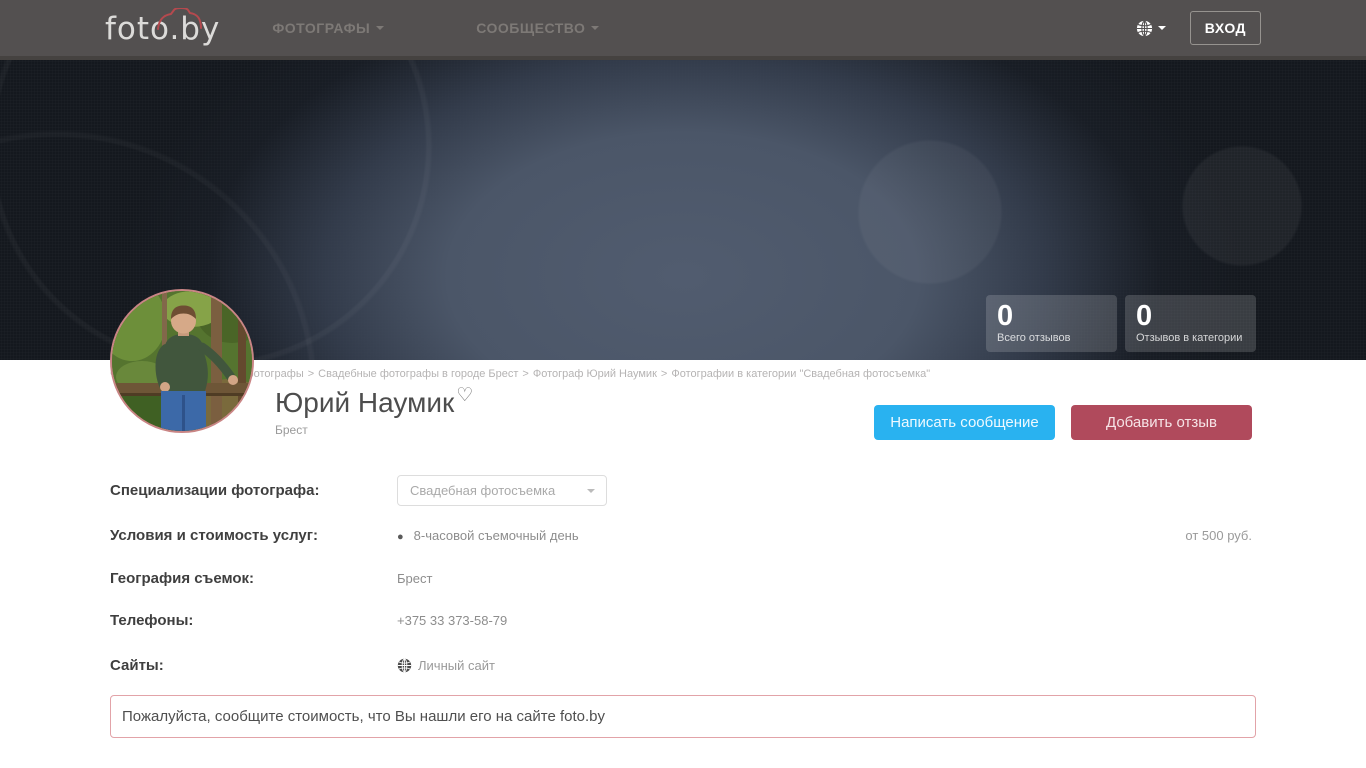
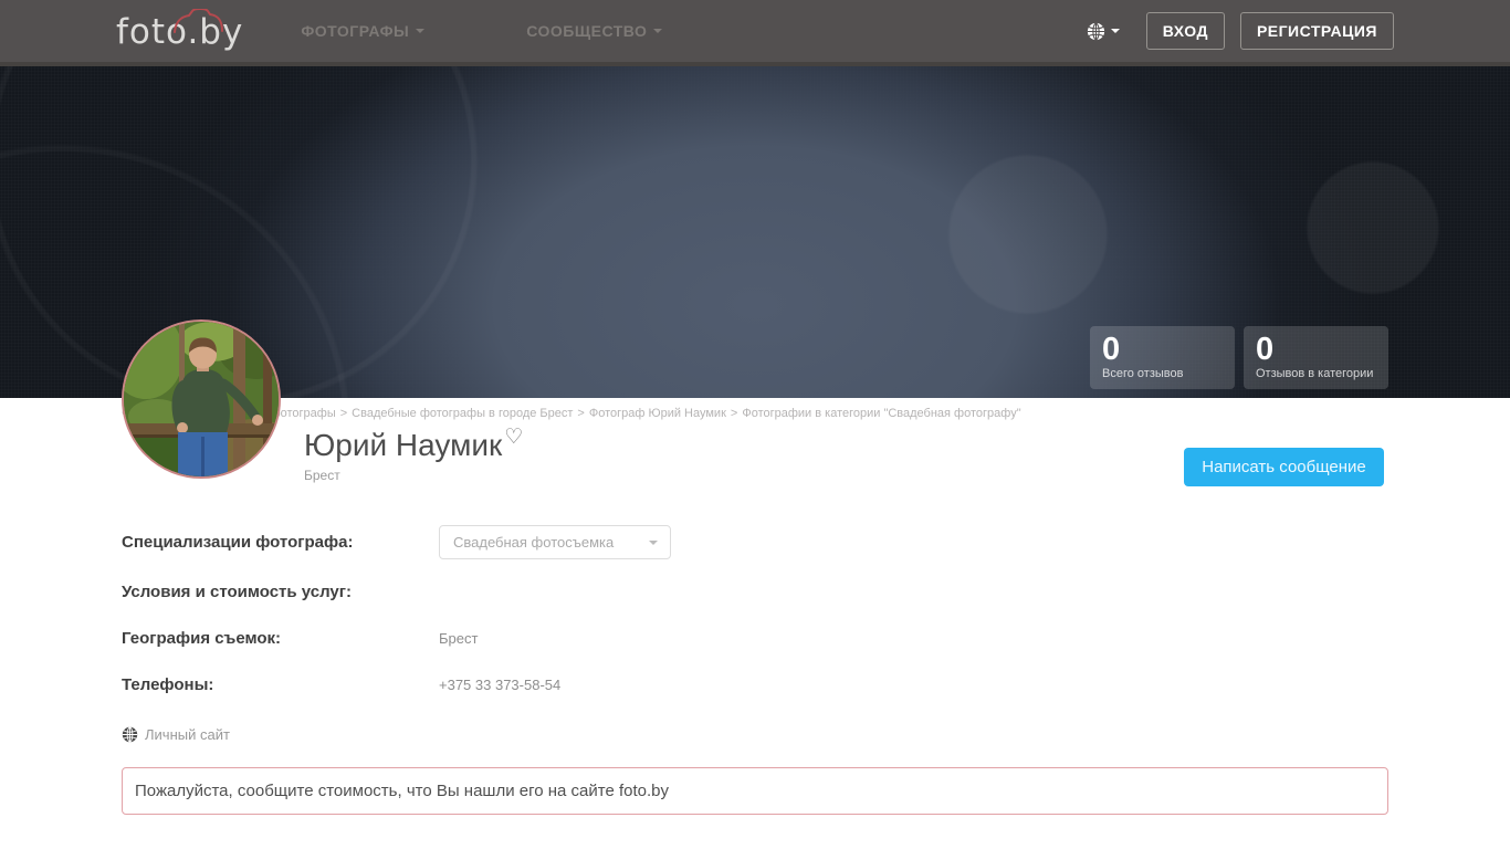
  foto.by
  ФОТОГРАФЫ
  СООБЩЕСТВО
  ВХОД
+ РЕГИСТРАЦИЯ
  0
  Всего отзывов
  0
  Отзывов в категории
- отографы > Свадебные фотографы в городе Брест > Фотограф Юрий Наумик > Фотографии в категории "Свадебная фотосъемка"
+ отографы > Свадебные фотографы в городе Брест > Фотограф Юрий Наумик > Фотографии в категории "Свадебная фотографу"
  Юрий Наумик
  ♡
  Брест
  Написать сообщение
- Добавить отзыв
  Специализации фотографа:
  Свадебная фотосъемка
  Условия и стоимость услуг:
- ● 8-часовой съемочный день
- от 500 руб.
  География съемок:
  Брест
  Телефоны:
- +375 33 373-58-79
+ +375 33 373-58-54
- Сайты:
  Личный сайт
  Пожалуйста, сообщите стоимость, что Вы нашли его на сайте foto.by
